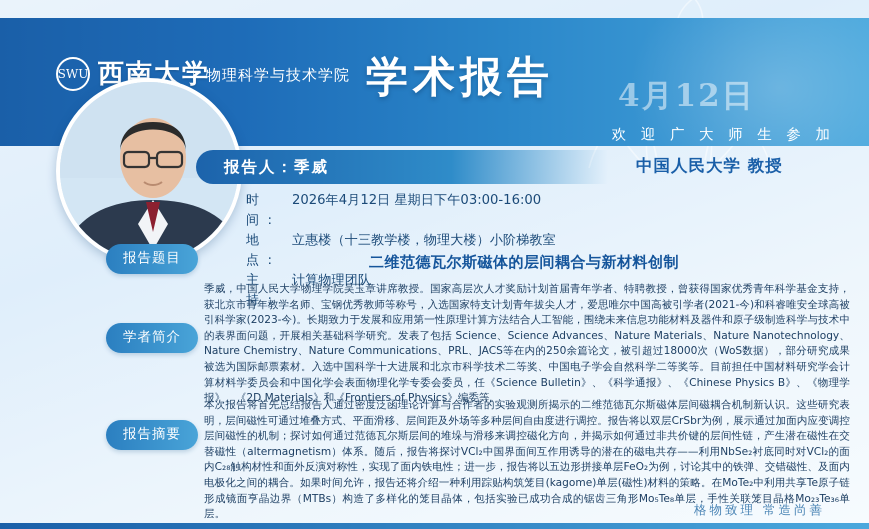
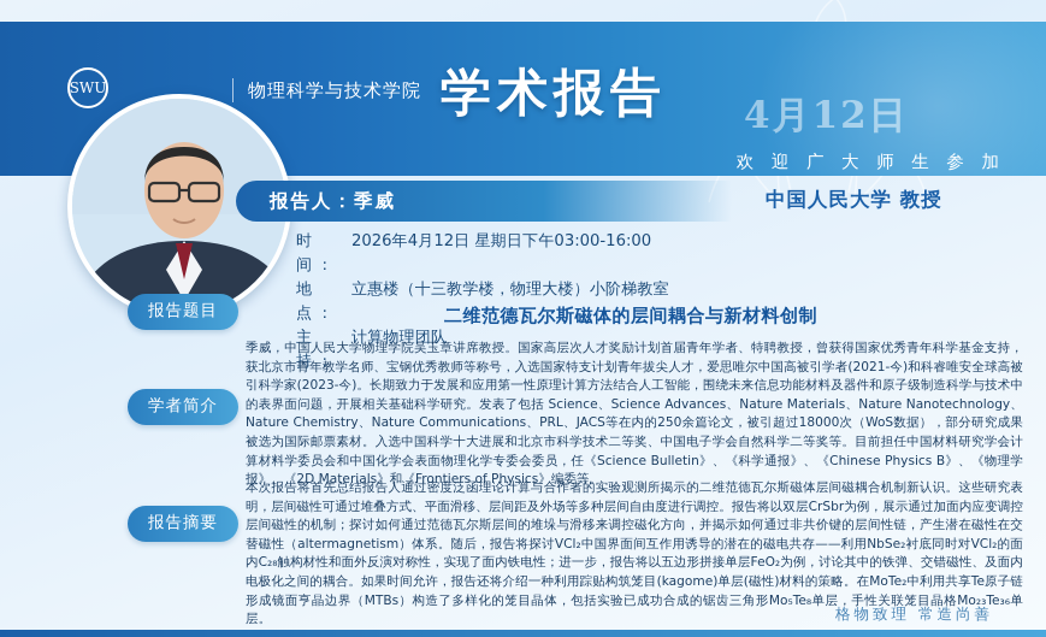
  SWU
- 西南大学
  物理科学与技术学院
  学术报告
  报告人：季威
  中国人民大学 教授
  时间：
  2026年4月12日 星期日下午03:00-16:00
  地点：
  立惠楼（十三教学楼，物理大楼）小阶梯教室
  主持：
  计算物理团队
  报告题目
  学者简介
  报告摘要
  二维范德瓦尔斯磁体的层间耦合与新材料创制
  季威，中国人民大学物理学院吴玉章讲席教授。国家高层次人才奖励计划首届青年学者、特聘教授，曾获得国家优秀青年科学基金支持，获北京市青年教学名师、宝钢优秀教师等称号，入选国家特支计划青年拔尖人才，爱思唯尔中国高被引学者(2021-今)和科睿唯安全球高被引科学家(2023-今)。长期致力于发展和应用第一性原理计算方法结合人工智能，围绕未来信息功能材料及器件和原子级制造科学与技术中的表界面问题，开展相关基础科学研究。发表了包括 Science、Science Advances、Nature Materials、Nature Nanotechnology、Nature Chemistry、Nature Communications、PRL、JACS等在内的250余篇论文，被引超过18000次（WoS数据），部分研究成果被选为国际邮票素材。入选中国科学十大进展和北京市科学技术二等奖、中国电子学会自然科学二等奖等。目前担任中国材料研究学会计算材料学委员会和中国化学会表面物理化学专委会委员，任《Science Bulletin》、《科学通报》、《Chinese Physics B》、《物理学报》、《2D Materials》和《Frontiers of Physics》编委等。
  本次报告将首先总结报告人通过密度泛函理论计算与合作者的实验观测所揭示的二维范德瓦尔斯磁体层间磁耦合机制新认识。这些研究表明，层间磁性可通过堆叠方式、平面滑移、层间距及外场等多种层间自由度进行调控。报告将以双层CrSbr为例，展示通过加面内应变调控层间磁性的机制；探讨如何通过范德瓦尔斯层间的堆垛与滑移来调控磁化方向，并揭示如何通过非共价键的层间性链，产生潜在磁性在交替磁性（altermagnetism）体系。随后，报告将探讨VCl₂中国界面间互作用诱导的潜在的磁电共存——利用NbSe₂衬底同时对VCl₂的面内C₂₈触构材性和面外反演对称性，实现了面内铁电性；进一步，报告将以五边形拼接单层FeO₂为例，讨论其中的铁弹、交错磁性、及面内电极化之间的耦合。如果时间允许，报告还将介绍一种利用踪贴构筑笼目(kagome)单层(磁性)材料的策略。在MoTe₂中利用共享Te原子链形成镜面亨晶边界（MTBs）构造了多样化的笼目晶体，包括实验已成功合成的锯齿三角形Mo₅Te₈单层，手性关联笼目晶格Mo₂₃Te₃₆单层。
  格物致理 常造尚善
